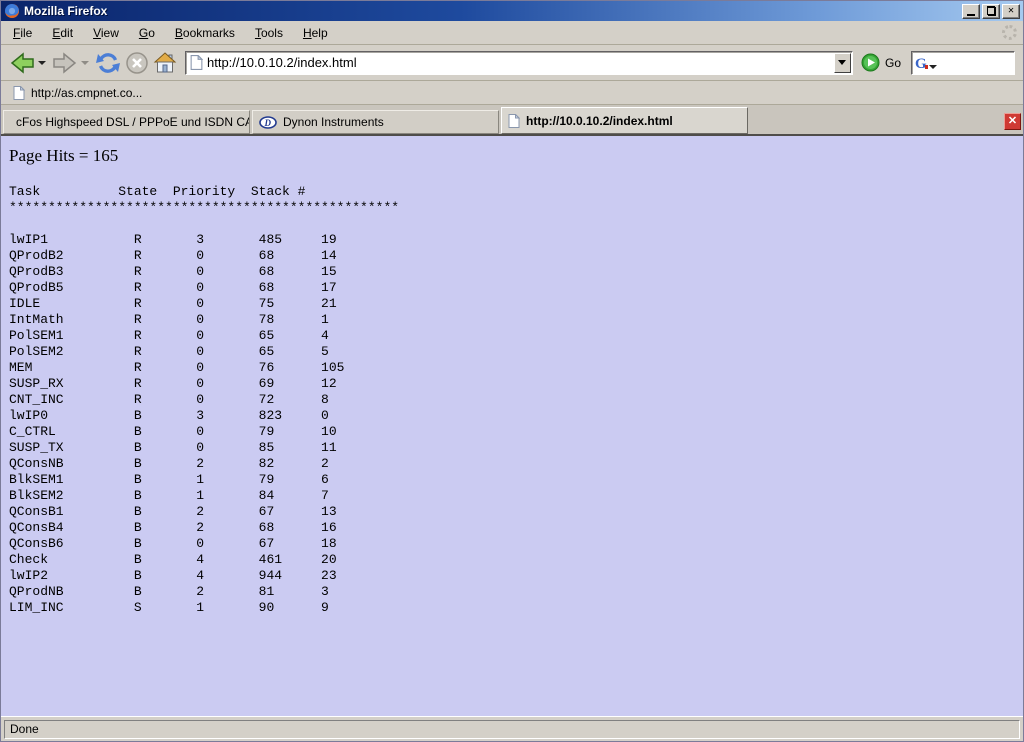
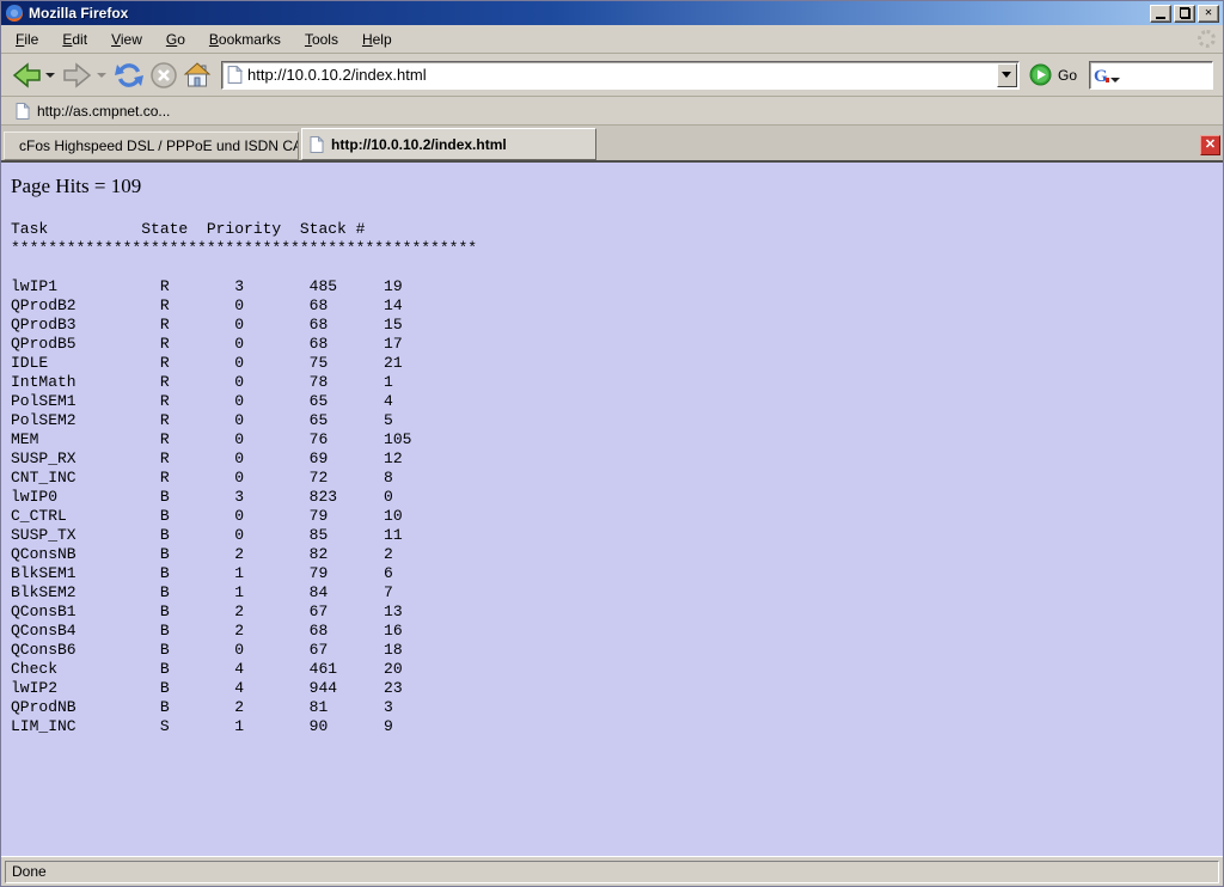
  Mozilla Firefox
  ✕
  File
  Edit
  View
  Go
  Bookmarks
  Tools
  Help
  http://10.0.10.2/index.html
  Go
  G
  http://as.cmpnet.co...
  cFos Highspeed DSL / PPPoE und ISDN CA
- D
- Dynon Instruments
  http://10.0.10.2/index.html
  ✕
- Page Hits = 165
+ Page Hits = 109
  Task State Priority Stack #
  **************************************************
  lwIP1 R 3 485 19
  QProdB2 R 0 68 14
  QProdB3 R 0 68 15
  QProdB5 R 0 68 17
  IDLE R 0 75 21
  IntMath R 0 78 1
  PolSEM1 R 0 65 4
  PolSEM2 R 0 65 5
  MEM R 0 76 105
  SUSP_RX R 0 69 12
  CNT_INC R 0 72 8
  lwIP0 B 3 823 0
  C_CTRL B 0 79 10
  SUSP_TX B 0 85 11
  QConsNB B 2 82 2
  BlkSEM1 B 1 79 6
  BlkSEM2 B 1 84 7
  QConsB1 B 2 67 13
  QConsB4 B 2 68 16
  QConsB6 B 0 67 18
  Check B 4 461 20
  lwIP2 B 4 944 23
  QProdNB B 2 81 3
  LIM_INC S 1 90 9
  Done
